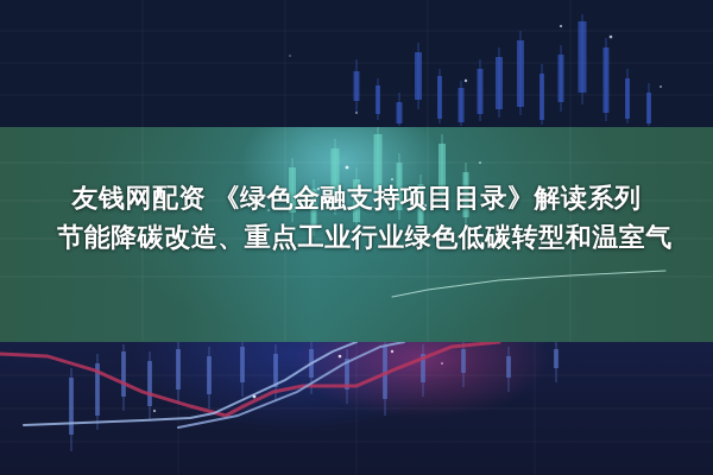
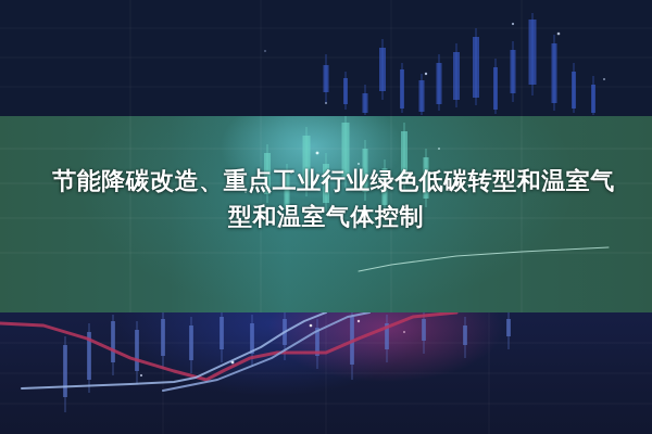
- 友钱网配资 《绿色金融支持项目目录》解读系列
  节能降碳改造、重点工业行业绿色低碳转型和温室气
+ 型和温室气体控制
